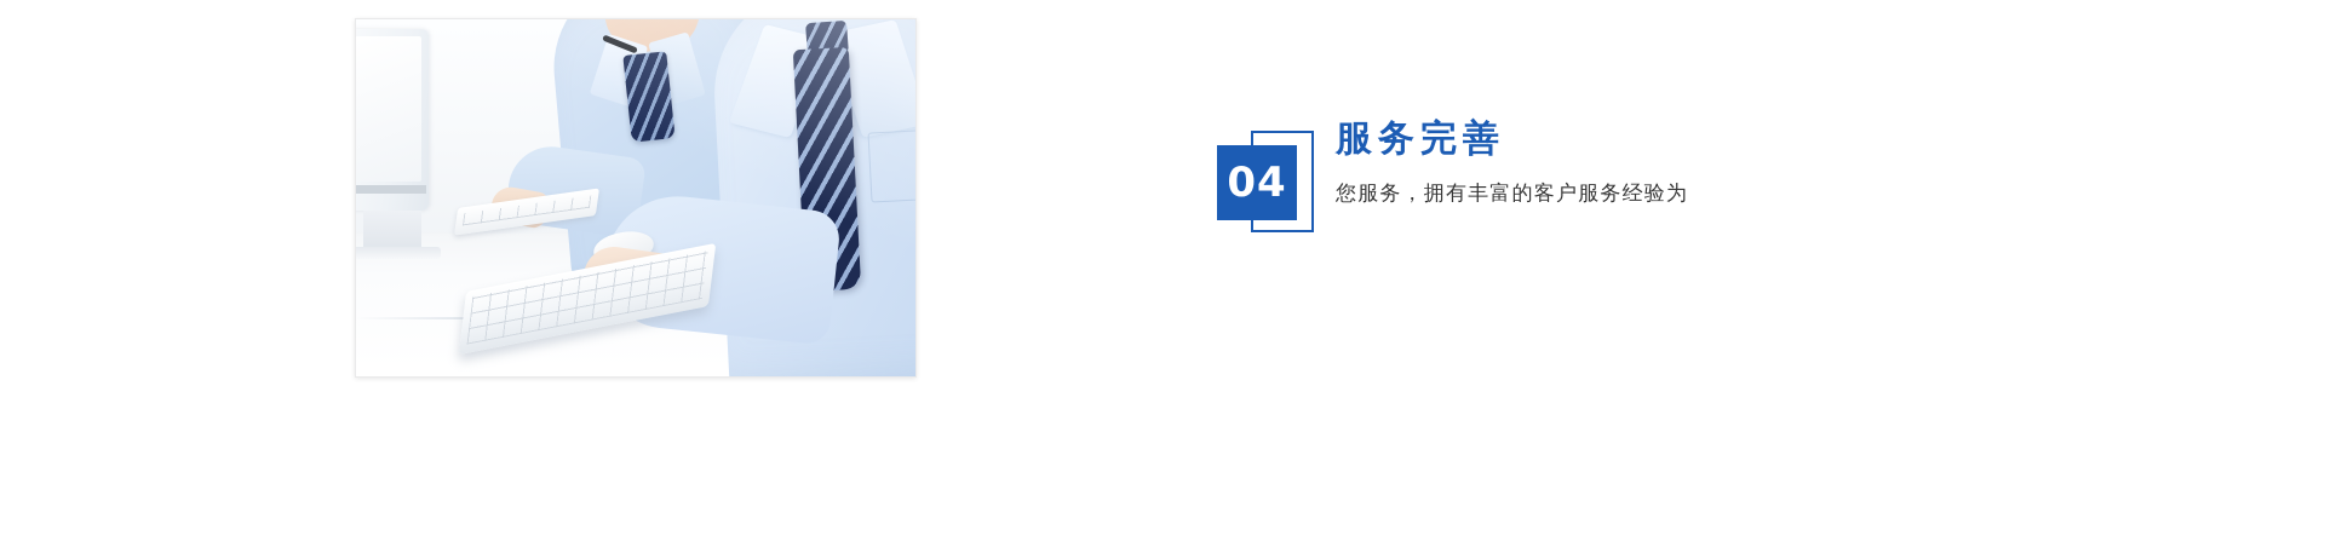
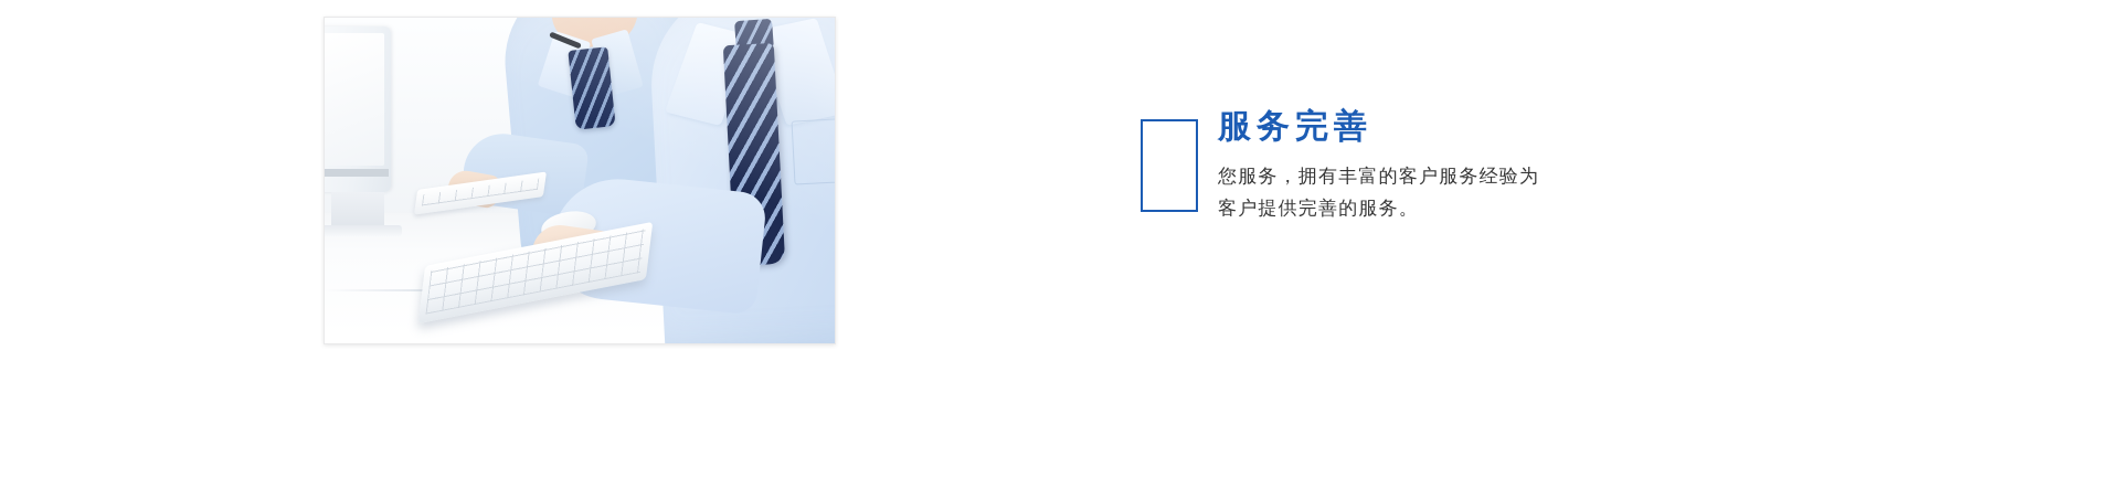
- 04
  服务完善
  您服务，拥有丰富的客户服务经验为
+ 客户提供完善的服务。
